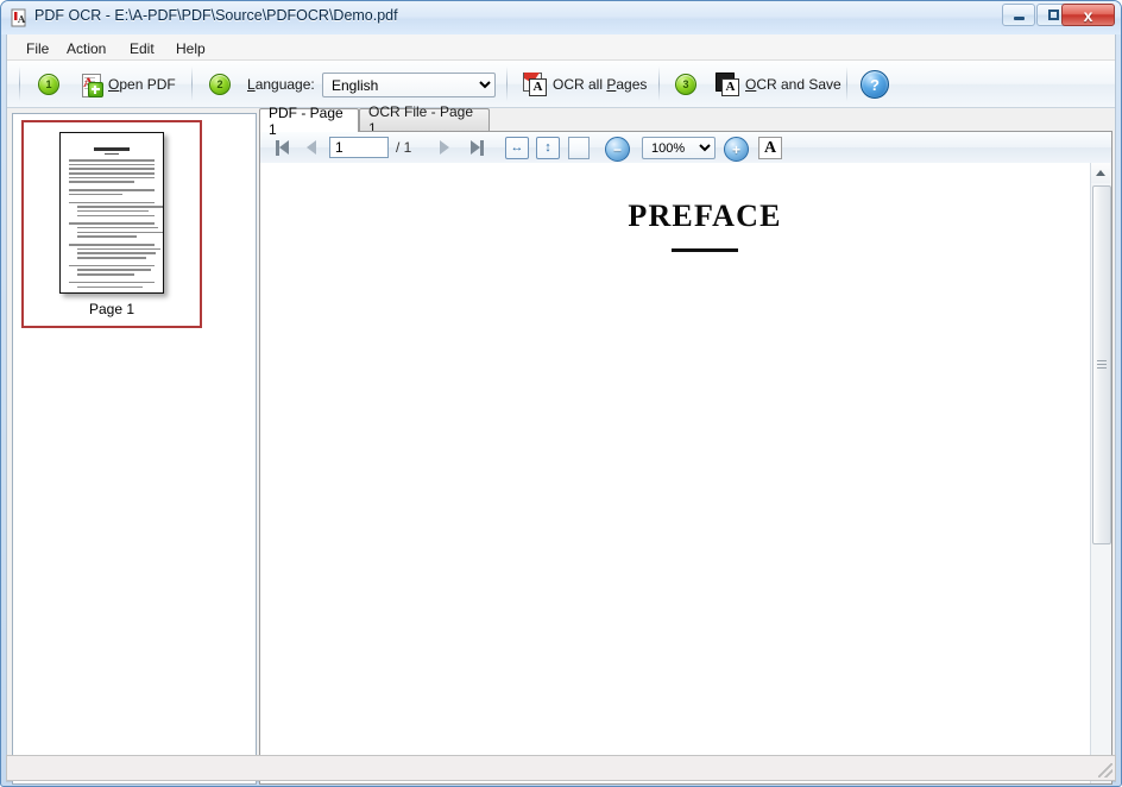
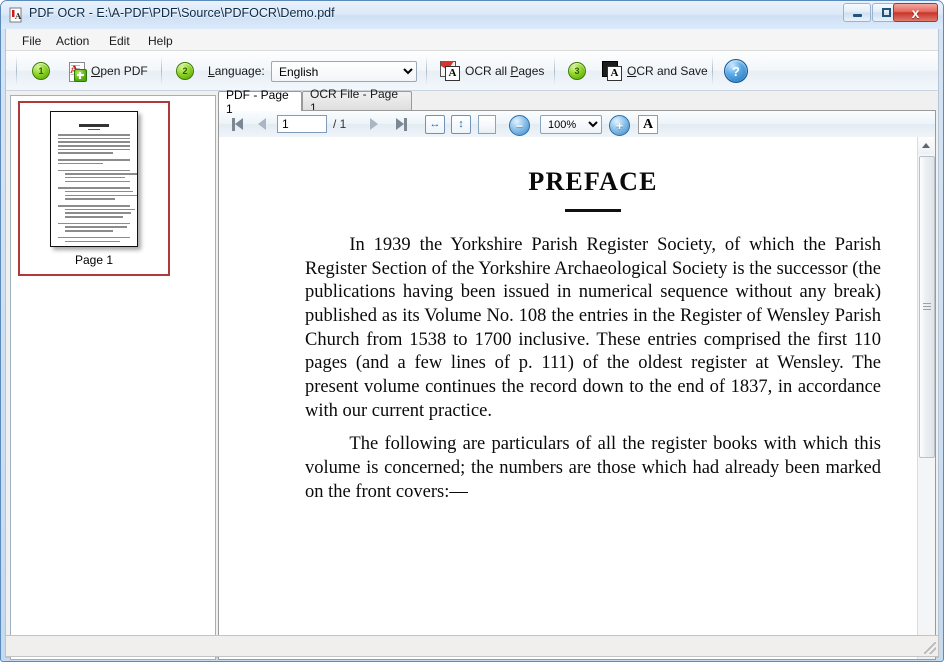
  A
  PDF OCR - E:\A-PDF\PDF\Source\PDFOCR\Demo.pdf
  x
  File
  Action
  Edit
  Help
  1
  Open PDF
  2
  Language:
  English
  A
  OCR all Pages
  3
  A
  OCR and Save
  ?
  Page 1
  PDF - Page 1
  OCR File - Page 1
  1
  / 1
  ↔
  ↕
  −
  100%
  +
  A
  PREFACE
+ In 1939 the Yorkshire Parish Register Society, of which the Parish Register Section of the Yorkshire Archaeological Society is the successor (the publications having been issued in numerical sequence without any break) published as its Volume No. 108 the entries in the Register of Wensley Parish Church from 1538 to 1700 inclusive. These entries comprised the first 110 pages (and a few lines of p. 111) of the oldest register at Wensley. The present volume continues the record down to the end of 1837, in accordance with our current practice.
+ The following are particulars of all the register books with which this volume is concerned; the numbers are those which had already been marked on the front covers:—
